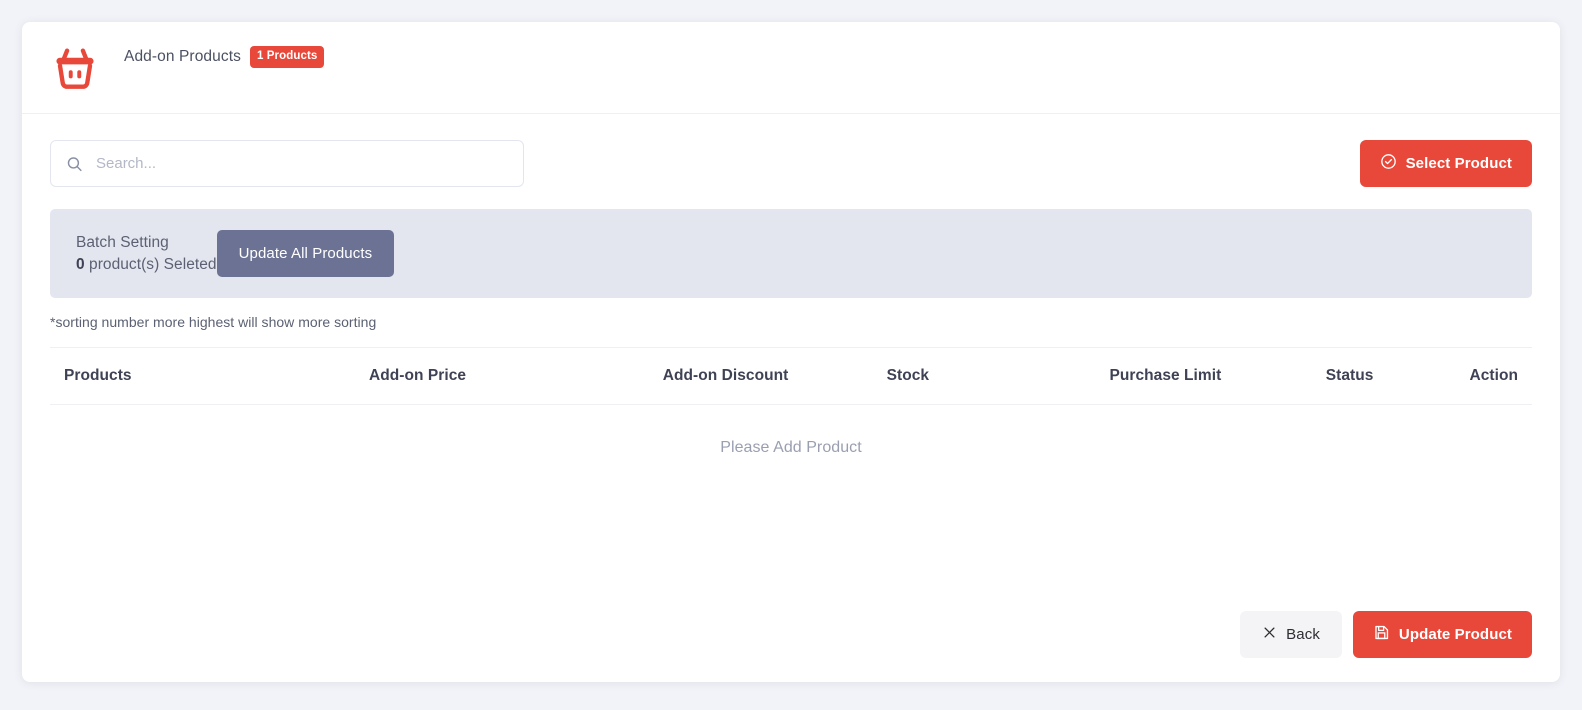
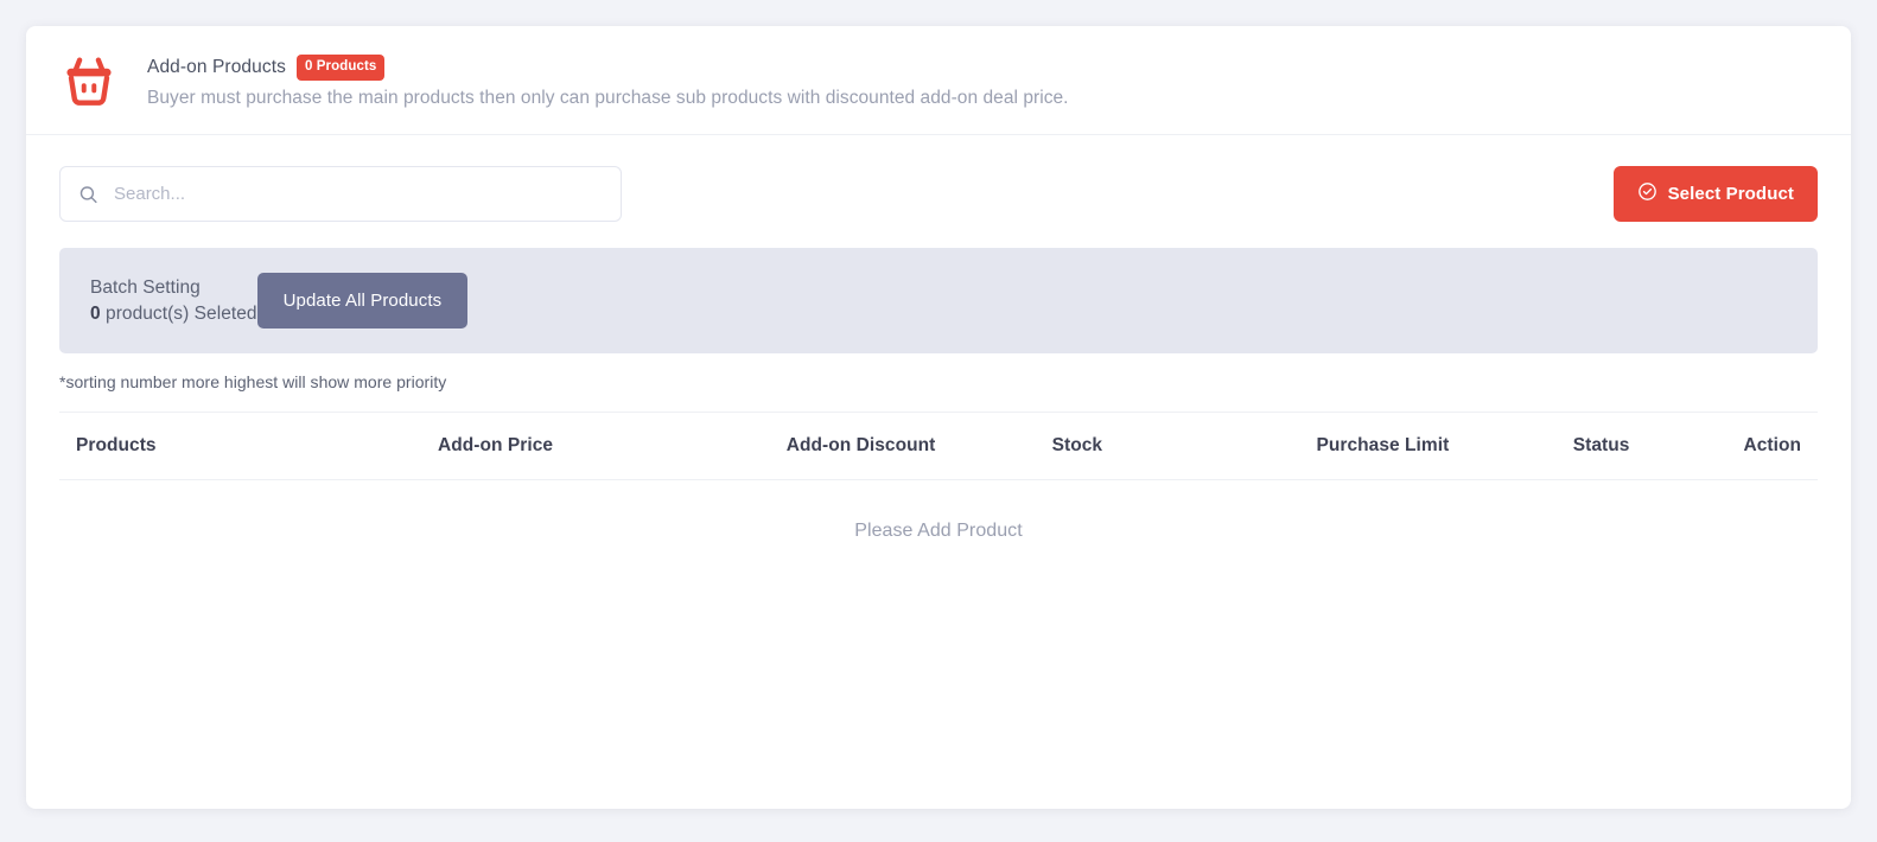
  Add-on Products
- 1 Products
+ 0 Products
+ Buyer must purchase the main products then only can purchase sub products with discounted add-on deal price.
  Search...
  Select Product
  Batch Setting
  0 product(s) Seleted
  Update All Products
- *sorting number more highest will show more sorting
+ *sorting number more highest will show more priority
  Products	Add-on Price	Add-on Discount	Stock	Purchase Limit	Status	Action
  Please Add Product
- Back
- Update Product
